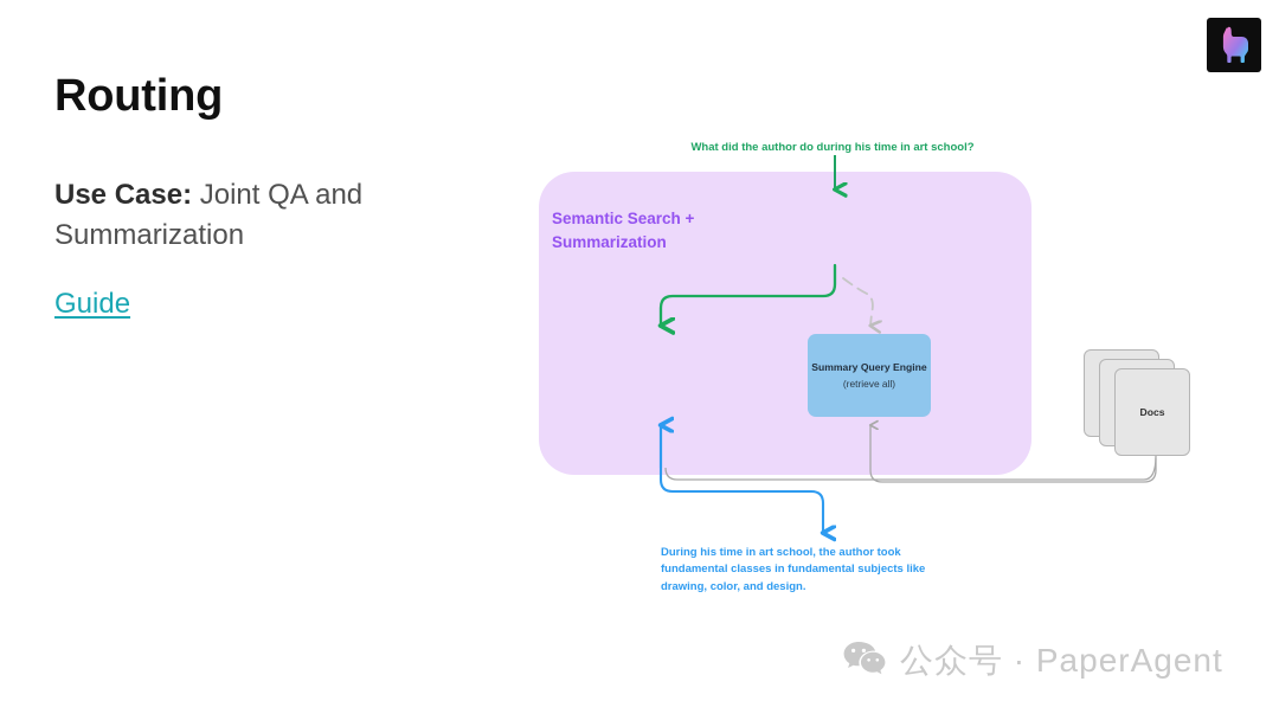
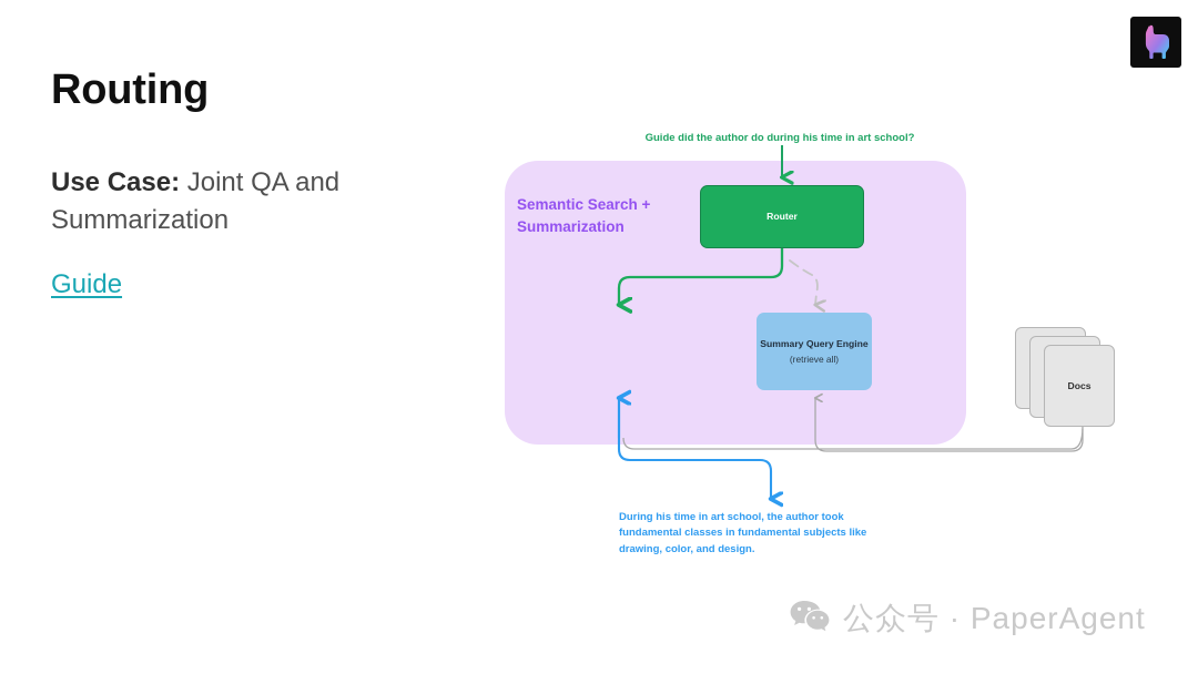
  Routing
  Use Case: Joint QA and Summarization
  Guide
  Semantic Search + Summarization
- What did the author do during his time in art school?
+ Guide did the author do during his time in art school?
+ Router
  Summary Query Engine
  (retrieve all)
  Docs
  During his time in art school, the author took fundamental classes in fundamental subjects like drawing, color, and design.
  公众号 · PaperAgent
